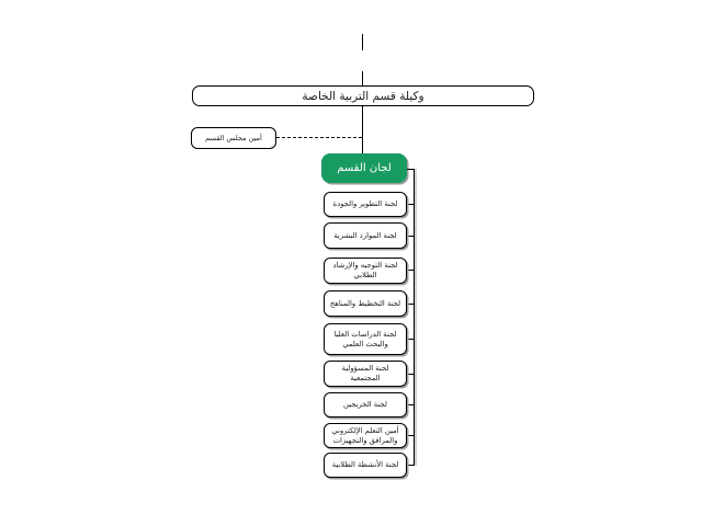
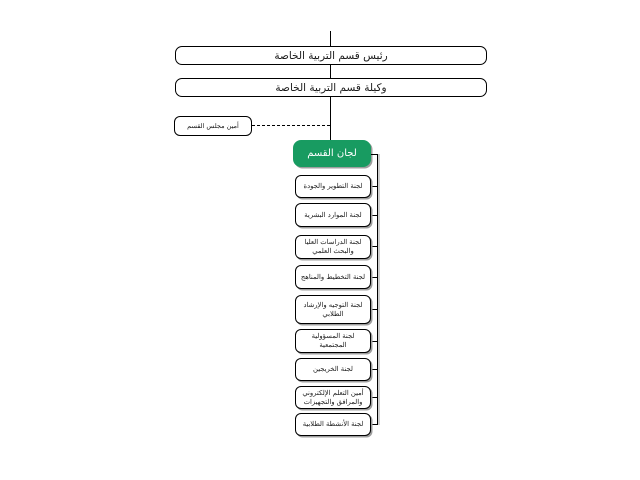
+ رئيس قسم التربية الخاصة
  وكيلة قسم التربية الخاصة
  أمين مجلس القسم
  لجان القسم
  لجنة التطوير والجودة
  لجنة الموارد البشرية
- لجنة التوجيه والإرشاد الطلابي
+ لجنة الدراسات العليا والبحث العلمي
  لجنة التخطيط والمناهج
- لجنة الدراسات العليا والبحث العلمي
+ لجنة التوجيه والإرشاد الطلابي
  لجنة المسؤولية المجتمعية
  لجنة الخريجين
  أمين التعلم الإلكتروني والمرافق والتجهيزات
  لجنة الأنشطة الطلابية
